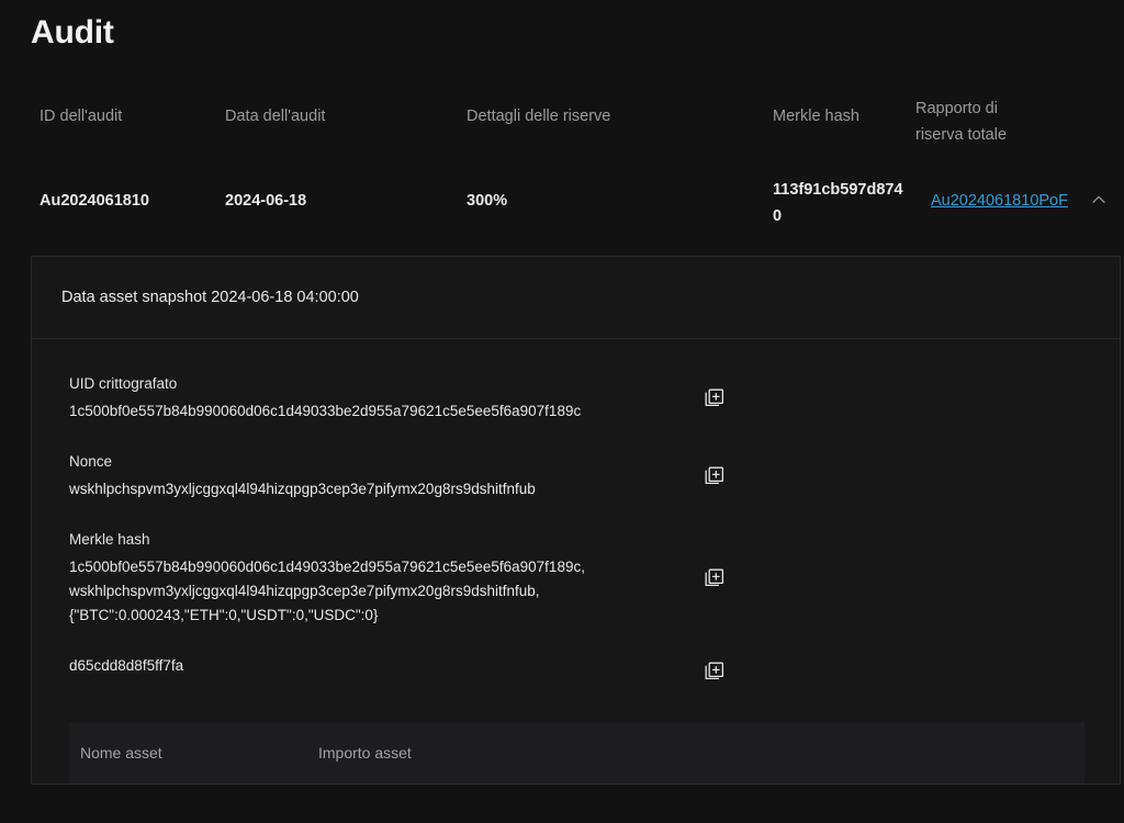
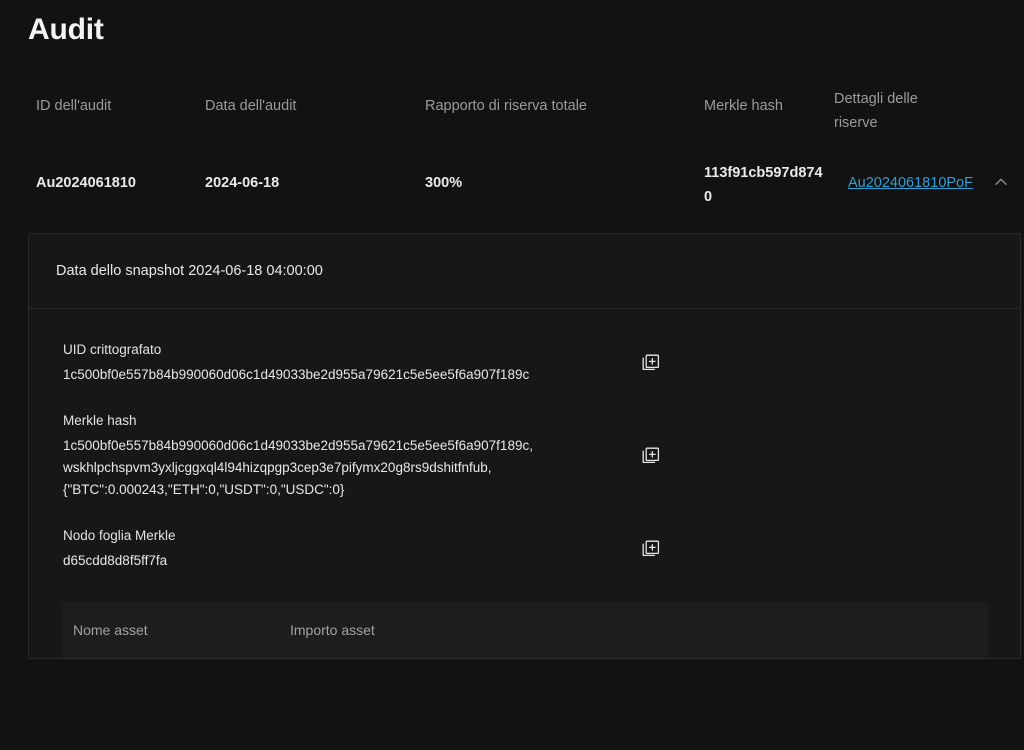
  Audit
  ID dell'audit
  Data dell'audit
- Dettagli delle riserve
+ Rapporto di riserva totale
  Merkle hash
- Rapporto di riserva totale
+ Dettagli delle riserve
  Au2024061810
  2024-06-18
  300%
  113f91cb597d8740
  Au2024061810PoF
- Data asset snapshot 2024-06-18 04:00:00
+ Data dello snapshot 2024-06-18 04:00:00
  UID crittografato
  1c500bf0e557b84b990060d06c1d49033be2d955a79621c5e5ee5f6a907f189c
- Nonce
- wskhlpchspvm3yxljcggxql4l94hizqpgp3cep3e7pifymx20g8rs9dshitfnfub
  Merkle hash
  1c500bf0e557b84b990060d06c1d49033be2d955a79621c5e5ee5f6a907f189c,
  wskhlpchspvm3yxljcggxql4l94hizqpgp3cep3e7pifymx20g8rs9dshitfnfub,
  {"BTC":0.000243,"ETH":0,"USDT":0,"USDC":0}
+ Nodo foglia Merkle
  d65cdd8d8f5ff7fa
  Nome asset
  Importo asset
